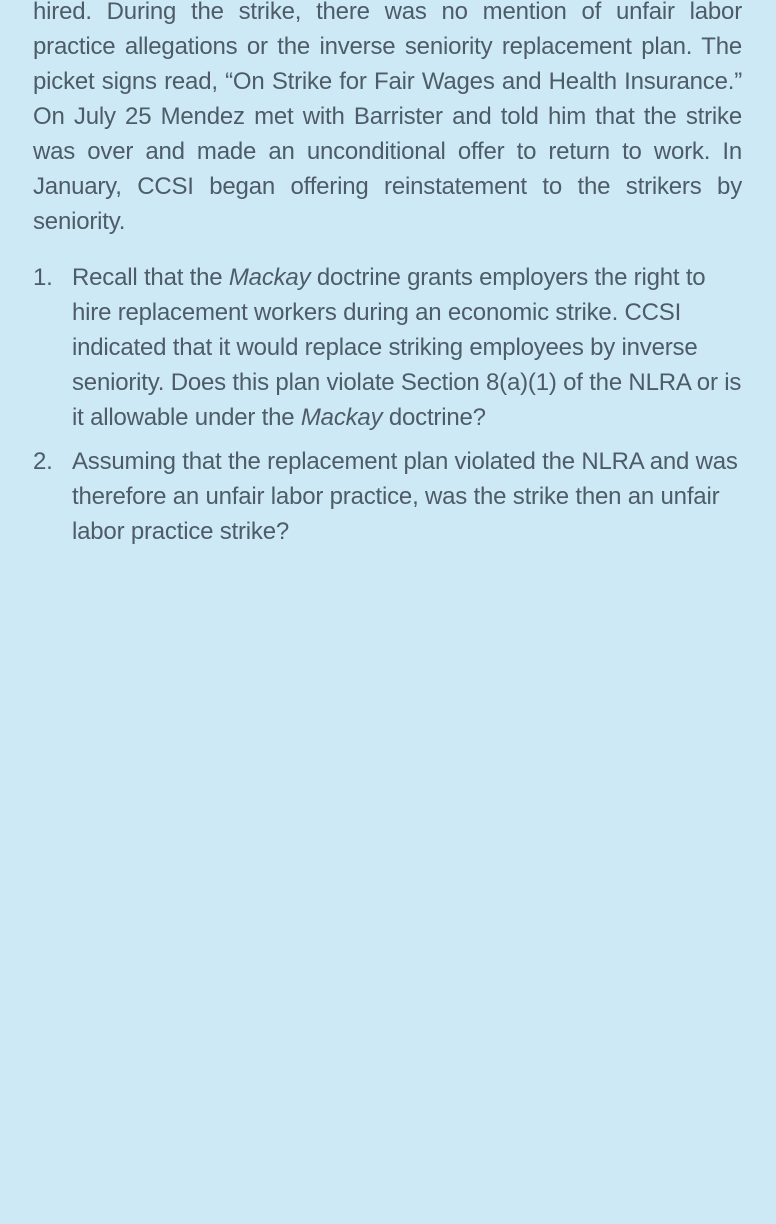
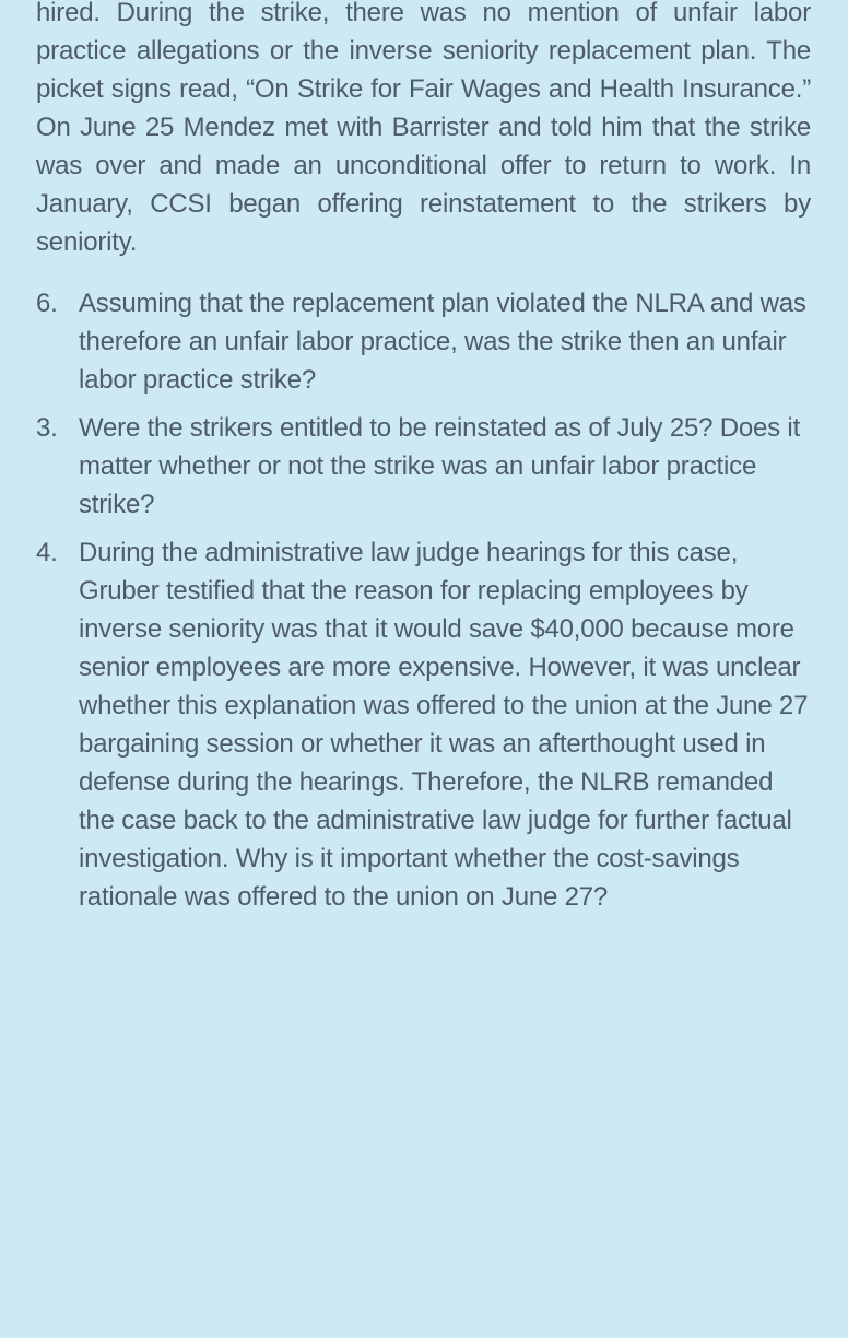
- hired. During the strike, there was no mention of unfair labor practice allegations or the inverse seniority replacement plan. The picket signs read, “On Strike for Fair Wages and Health Insurance.” On July 25 Mendez met with Barrister and told him that the strike was over and made an unconditional offer to return to work. In January, CCSI began offering reinstatement to the strikers by seniority.
+ hired. During the strike, there was no mention of unfair labor practice allegations or the inverse seniority replacement plan. The picket signs read, “On Strike for Fair Wages and Health Insurance.” On June 25 Mendez met with Barrister and told him that the strike was over and made an unconditional offer to return to work. In January, CCSI began offering reinstatement to the strikers by seniority.
- 1.
- Recall that the Mackay doctrine grants employers the right to hire replacement workers during an economic strike. CCSI indicated that it would replace striking employees by inverse seniority. Does this plan violate Section 8(a)(1) of the NLRA or is it allowable under the Mackay doctrine?
- 2.
+ 6.
  Assuming that the replacement plan violated the NLRA and was therefore an unfair labor practice, was the strike then an unfair labor practice strike?
+ 3.
+ Were the strikers entitled to be reinstated as of July 25? Does it matter whether or not the strike was an unfair labor practice strike?
+ 4.
+ During the administrative law judge hearings for this case, Gruber testified that the reason for replacing employees by inverse seniority was that it would save $40,000 because more senior employees are more expensive. However, it was unclear whether this explanation was offered to the union at the June 27 bargaining session or whether it was an afterthought used in defense during the hearings. Therefore, the NLRB remanded the case back to the administrative law judge for further factual investigation. Why is it important whether the cost-savings rationale was offered to the union on June 27?
